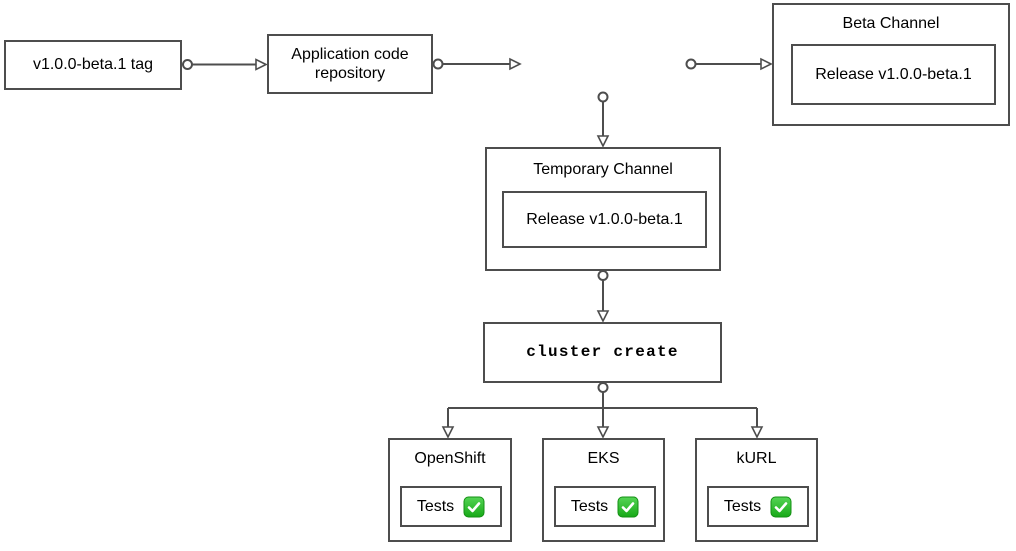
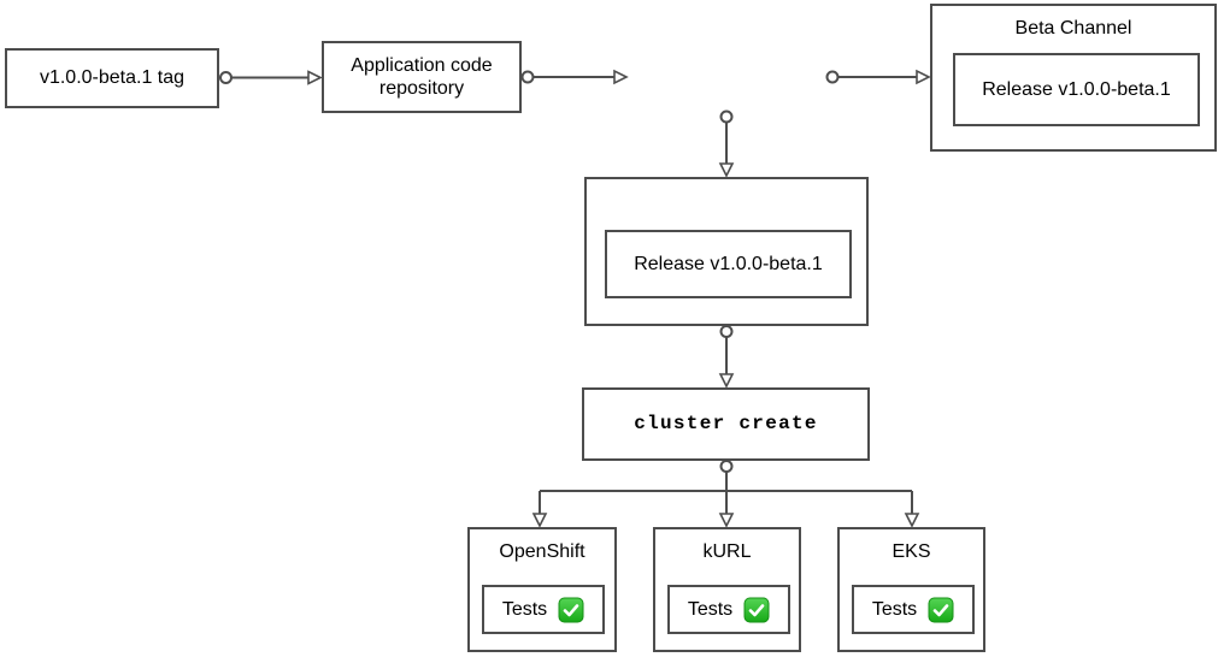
  v1.0.0-beta.1 tag
  Application code repository
  Beta Channel
  Release v1.0.0-beta.1
- Temporary Channel
  Release v1.0.0-beta.1
  cluster create
  OpenShift
  Tests
- EKS
+ kURL
  Tests
- kURL
+ EKS
  Tests
